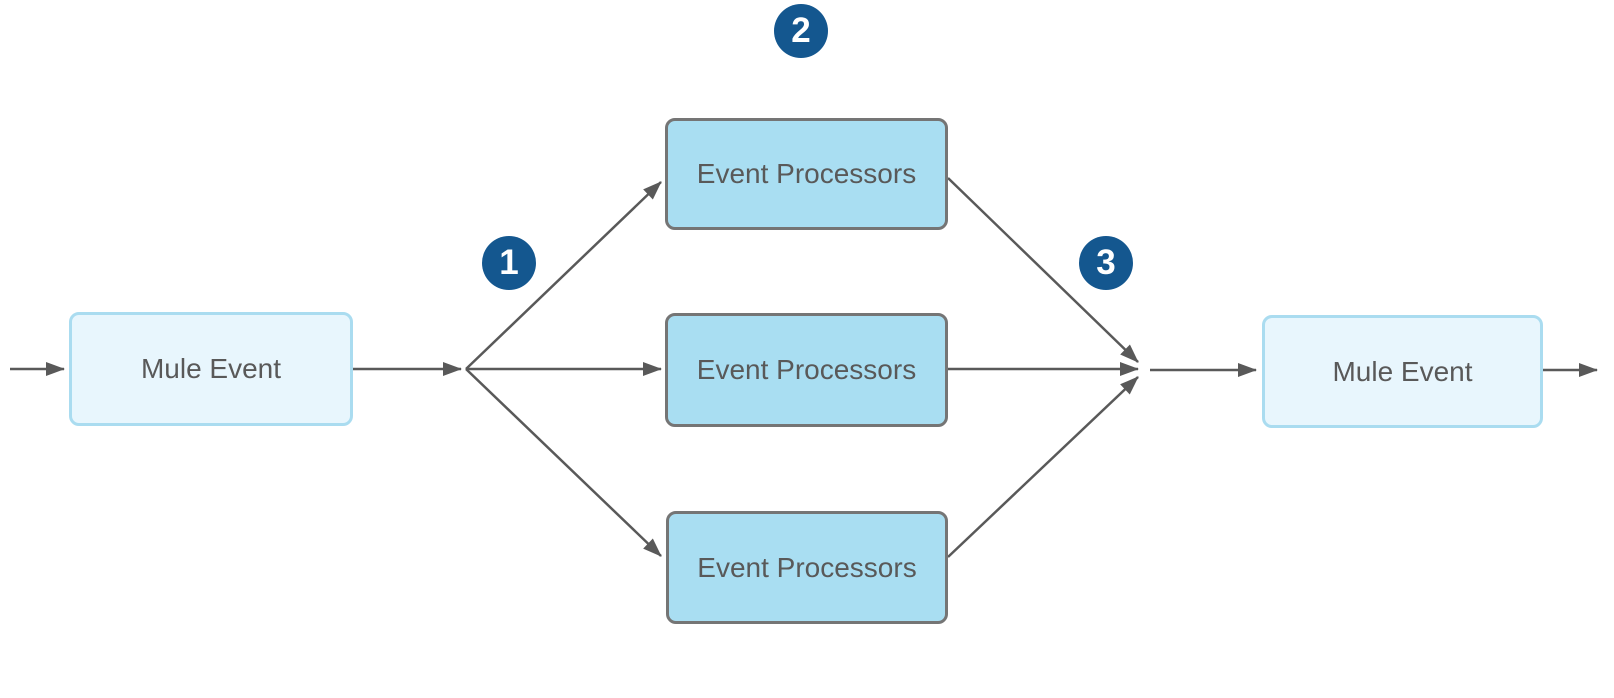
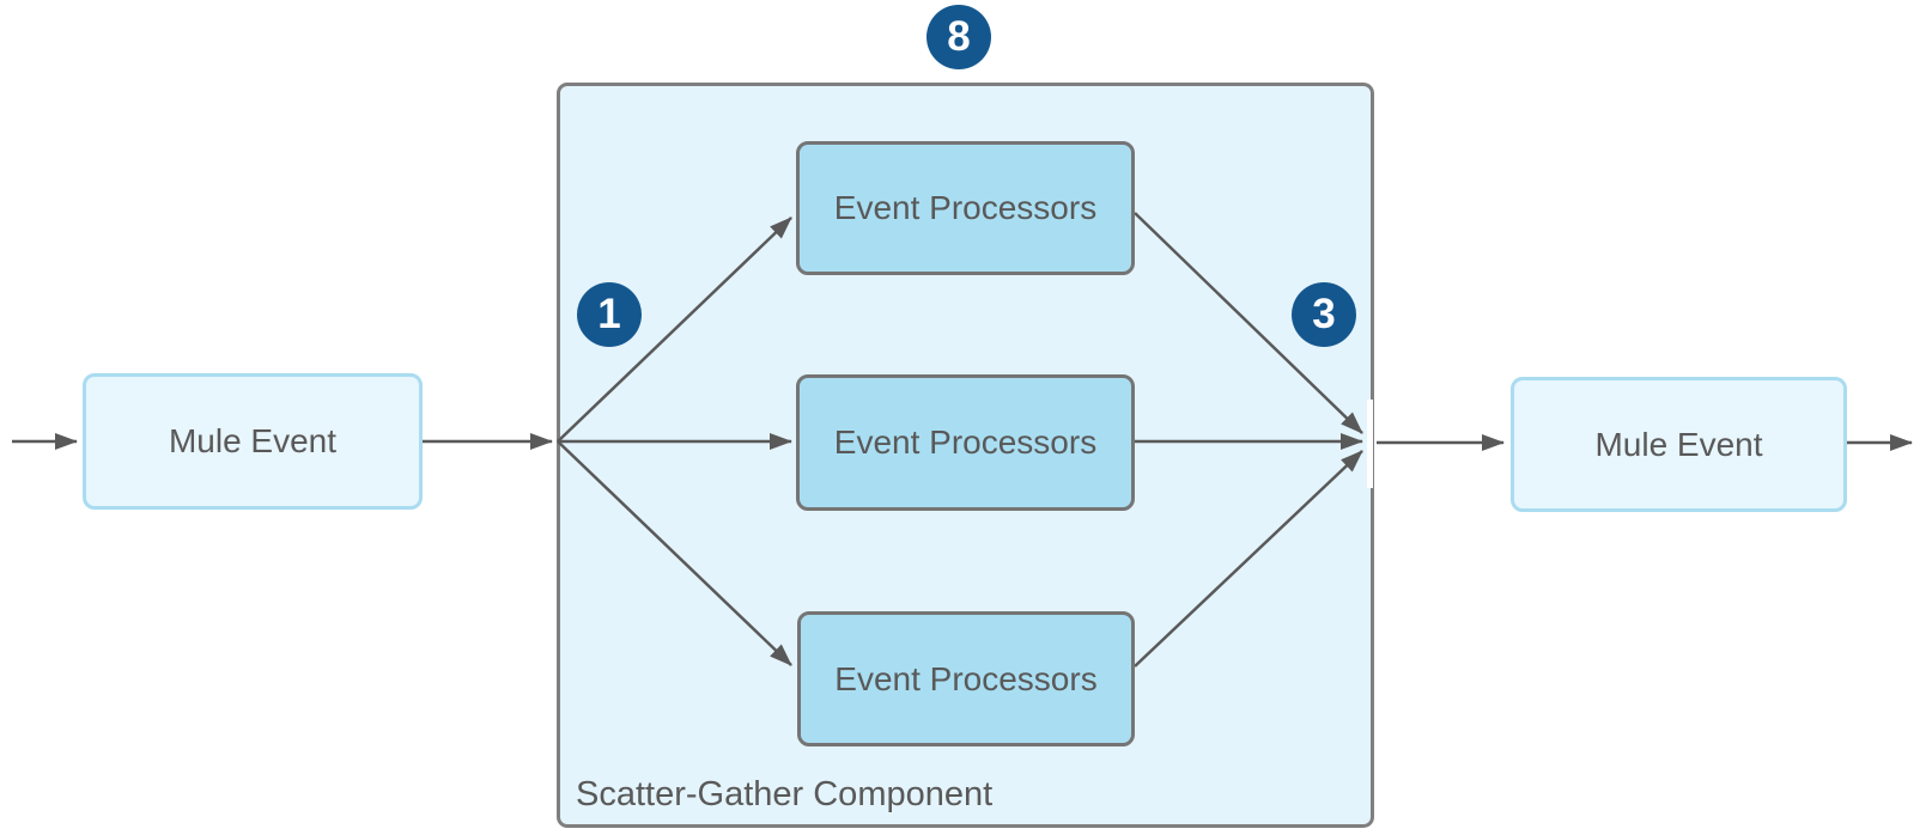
+ Scatter-Gather Component
  Mule Event
  Mule Event
  Event Processors
  Event Processors
  Event Processors
  1
- 2
+ 8
  3
